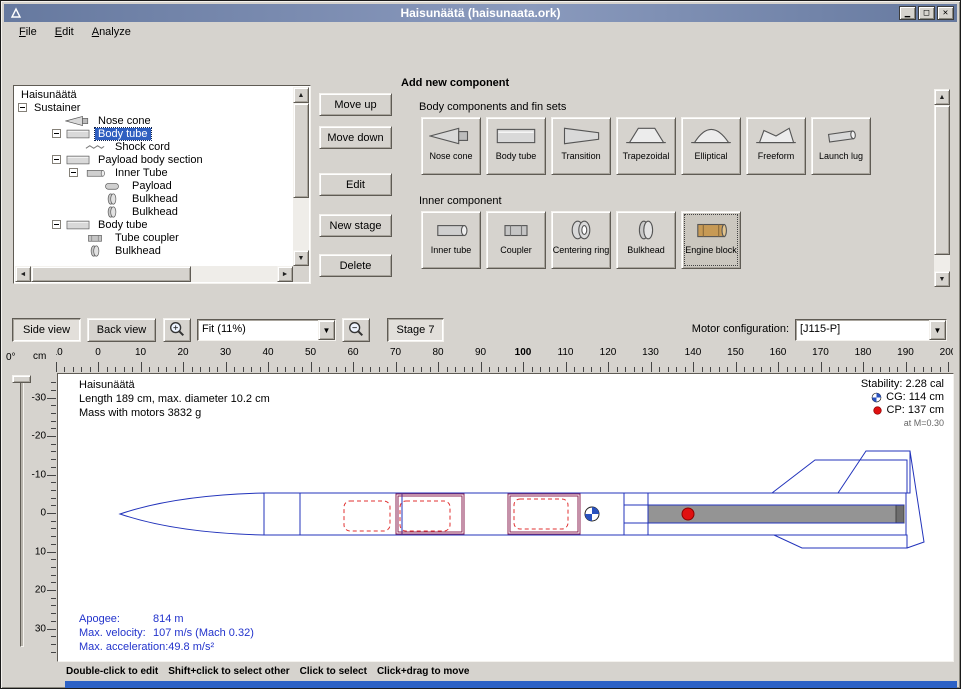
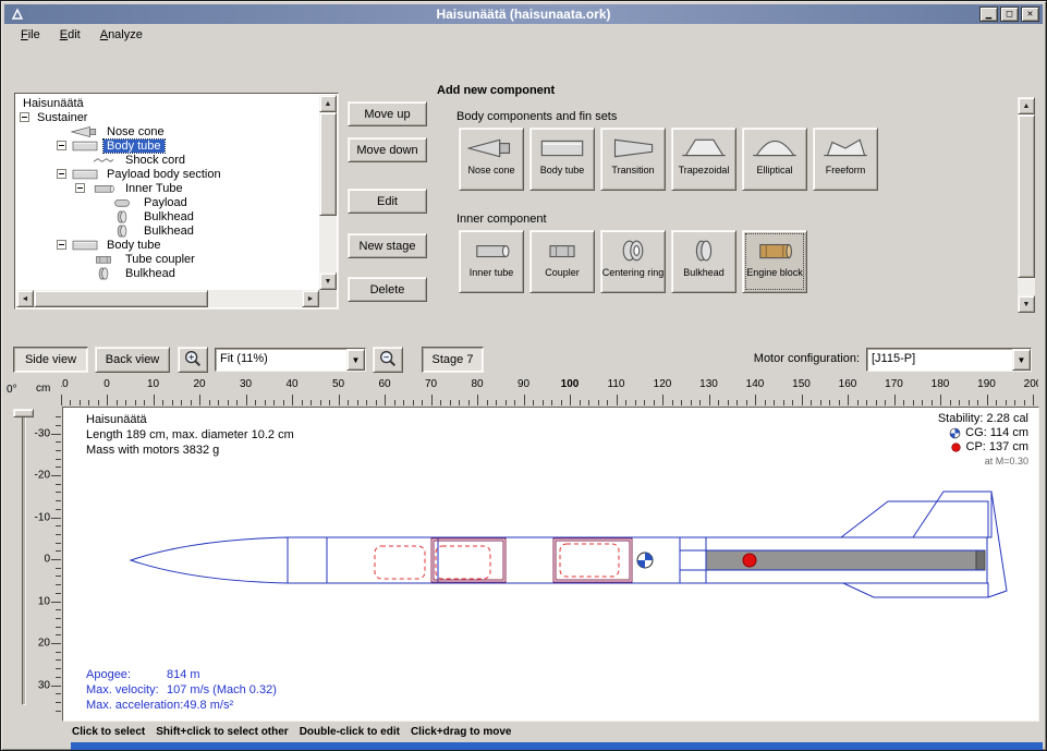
  Haisunäätä (haisunaata.ork)
  ▁
  □
  ✕
  File
  Edit
  Analyze
  Haisunäätä
  Sustainer
  Nose cone
  Body tube
  Shock cord
  Payload body section
  Inner Tube
  Payload
  Bulkhead
  Bulkhead
  Body tube
  Tube coupler
  Bulkhead
  Move up
  Move down
  Edit
  New stage
  Delete
  Add new component
  Body components and fin sets
  Nose cone
  Body tube
  Transition
  Trapezoidal
  Elliptical
  Freeform
- Launch lug
  Inner component
  Inner tube
  Coupler
  Centering ring
  Bulkhead
  Engine block
  Side view
  Back view
  Fit (11%)
  Stage 7
  Motor configuration:
  [J115-P]
  0°
  cm
  0
  10
  20
  30
  40
  50
  60
  70
  80
  90
  100
  110
  120
  130
  140
  150
  160
  170
  180
  190
  -30
  -20
  -10
  0
  10
  20
  30
  Haisunäätä
  Length 189 cm, max. diameter 10.2 cm
  Mass with motors 3832 g
  Stability: 2.28 cal
  CG: 114 cm
  CP: 137 cm
  at M=0.30
  Apogee:
  814 m
  Max. velocity:
  107 m/s (Mach 0.32)
  Max. acceleration:
  49.8 m/s²
- Double-click to edit
+ Click to select
  Shift+click to select other
- Click to select
+ Double-click to edit
  Click+drag to move
